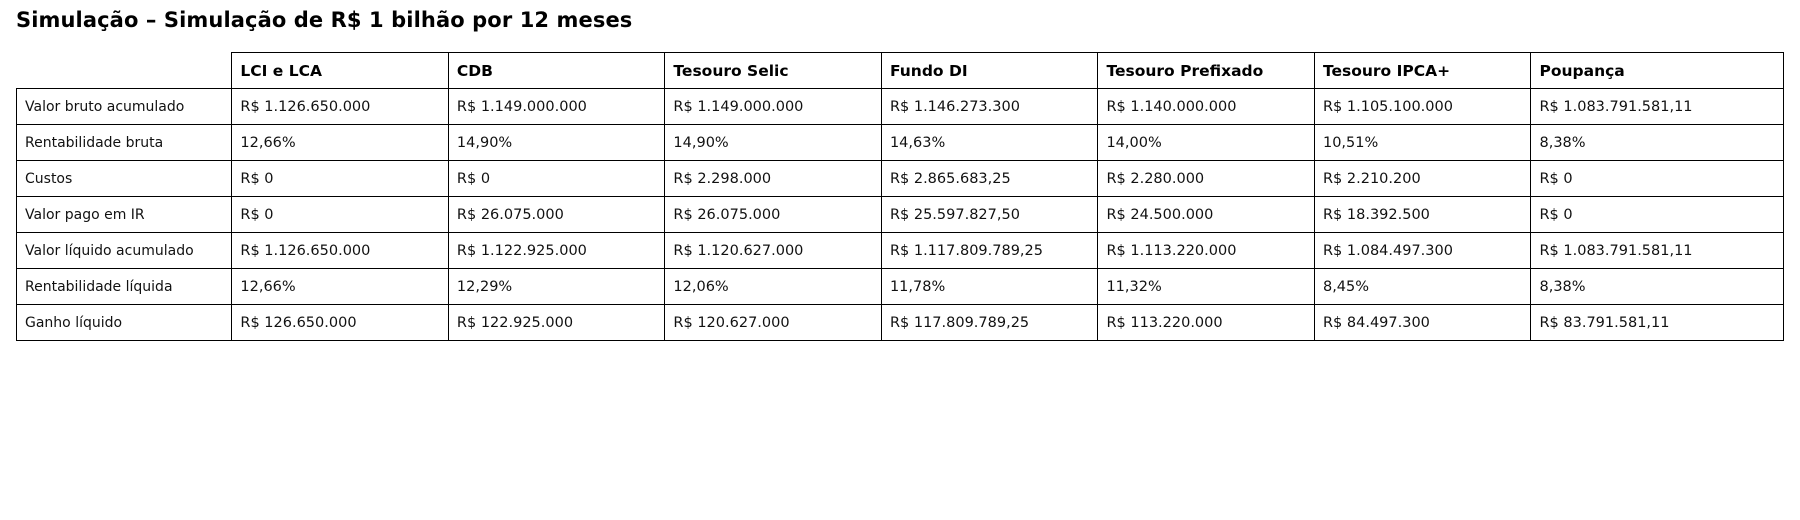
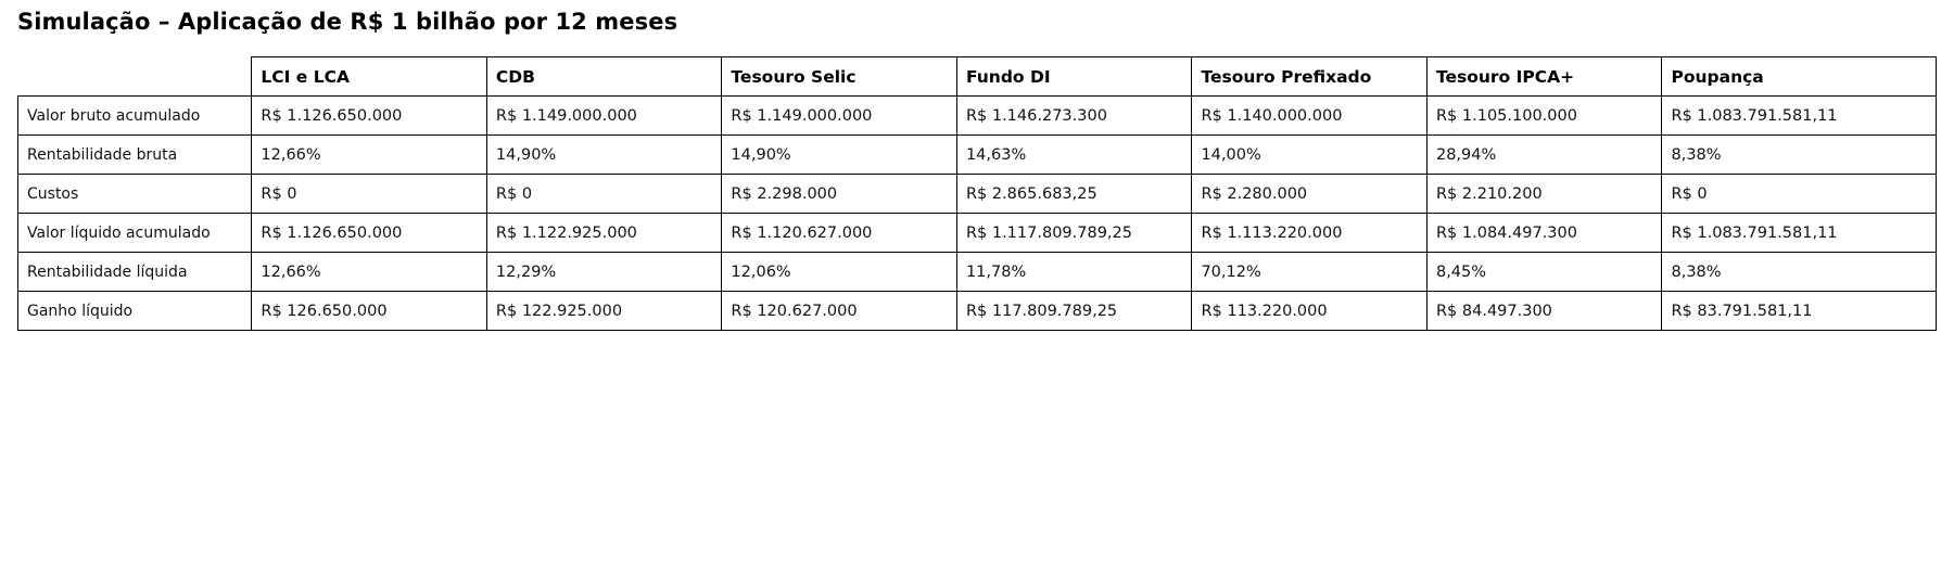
- Simulação – Simulação de R$ 1 bilhão por 12 meses
+ Simulação – Aplicação de R$ 1 bilhão por 12 meses
  	LCI e LCA	CDB	Tesouro Selic	Fundo DI	Tesouro Prefixado	Tesouro IPCA+	Poupança
  Valor bruto acumulado	R$ 1.126.650.000	R$ 1.149.000.000	R$ 1.149.000.000	R$ 1.146.273.300	R$ 1.140.000.000	R$ 1.105.100.000	R$ 1.083.791.581,11
- Rentabilidade bruta	12,66%	14,90%	14,90%	14,63%	14,00%	10,51%	8,38%
+ Rentabilidade bruta	12,66%	14,90%	14,90%	14,63%	14,00%	28,94%	8,38%
  Custos	R$ 0	R$ 0	R$ 2.298.000	R$ 2.865.683,25	R$ 2.280.000	R$ 2.210.200	R$ 0
- Valor pago em IR	R$ 0	R$ 26.075.000	R$ 26.075.000	R$ 25.597.827,50	R$ 24.500.000	R$ 18.392.500	R$ 0
  Valor líquido acumulado	R$ 1.126.650.000	R$ 1.122.925.000	R$ 1.120.627.000	R$ 1.117.809.789,25	R$ 1.113.220.000	R$ 1.084.497.300	R$ 1.083.791.581,11
- Rentabilidade líquida	12,66%	12,29%	12,06%	11,78%	11,32%	8,45%	8,38%
+ Rentabilidade líquida	12,66%	12,29%	12,06%	11,78%	70,12%	8,45%	8,38%
  Ganho líquido	R$ 126.650.000	R$ 122.925.000	R$ 120.627.000	R$ 117.809.789,25	R$ 113.220.000	R$ 84.497.300	R$ 83.791.581,11
